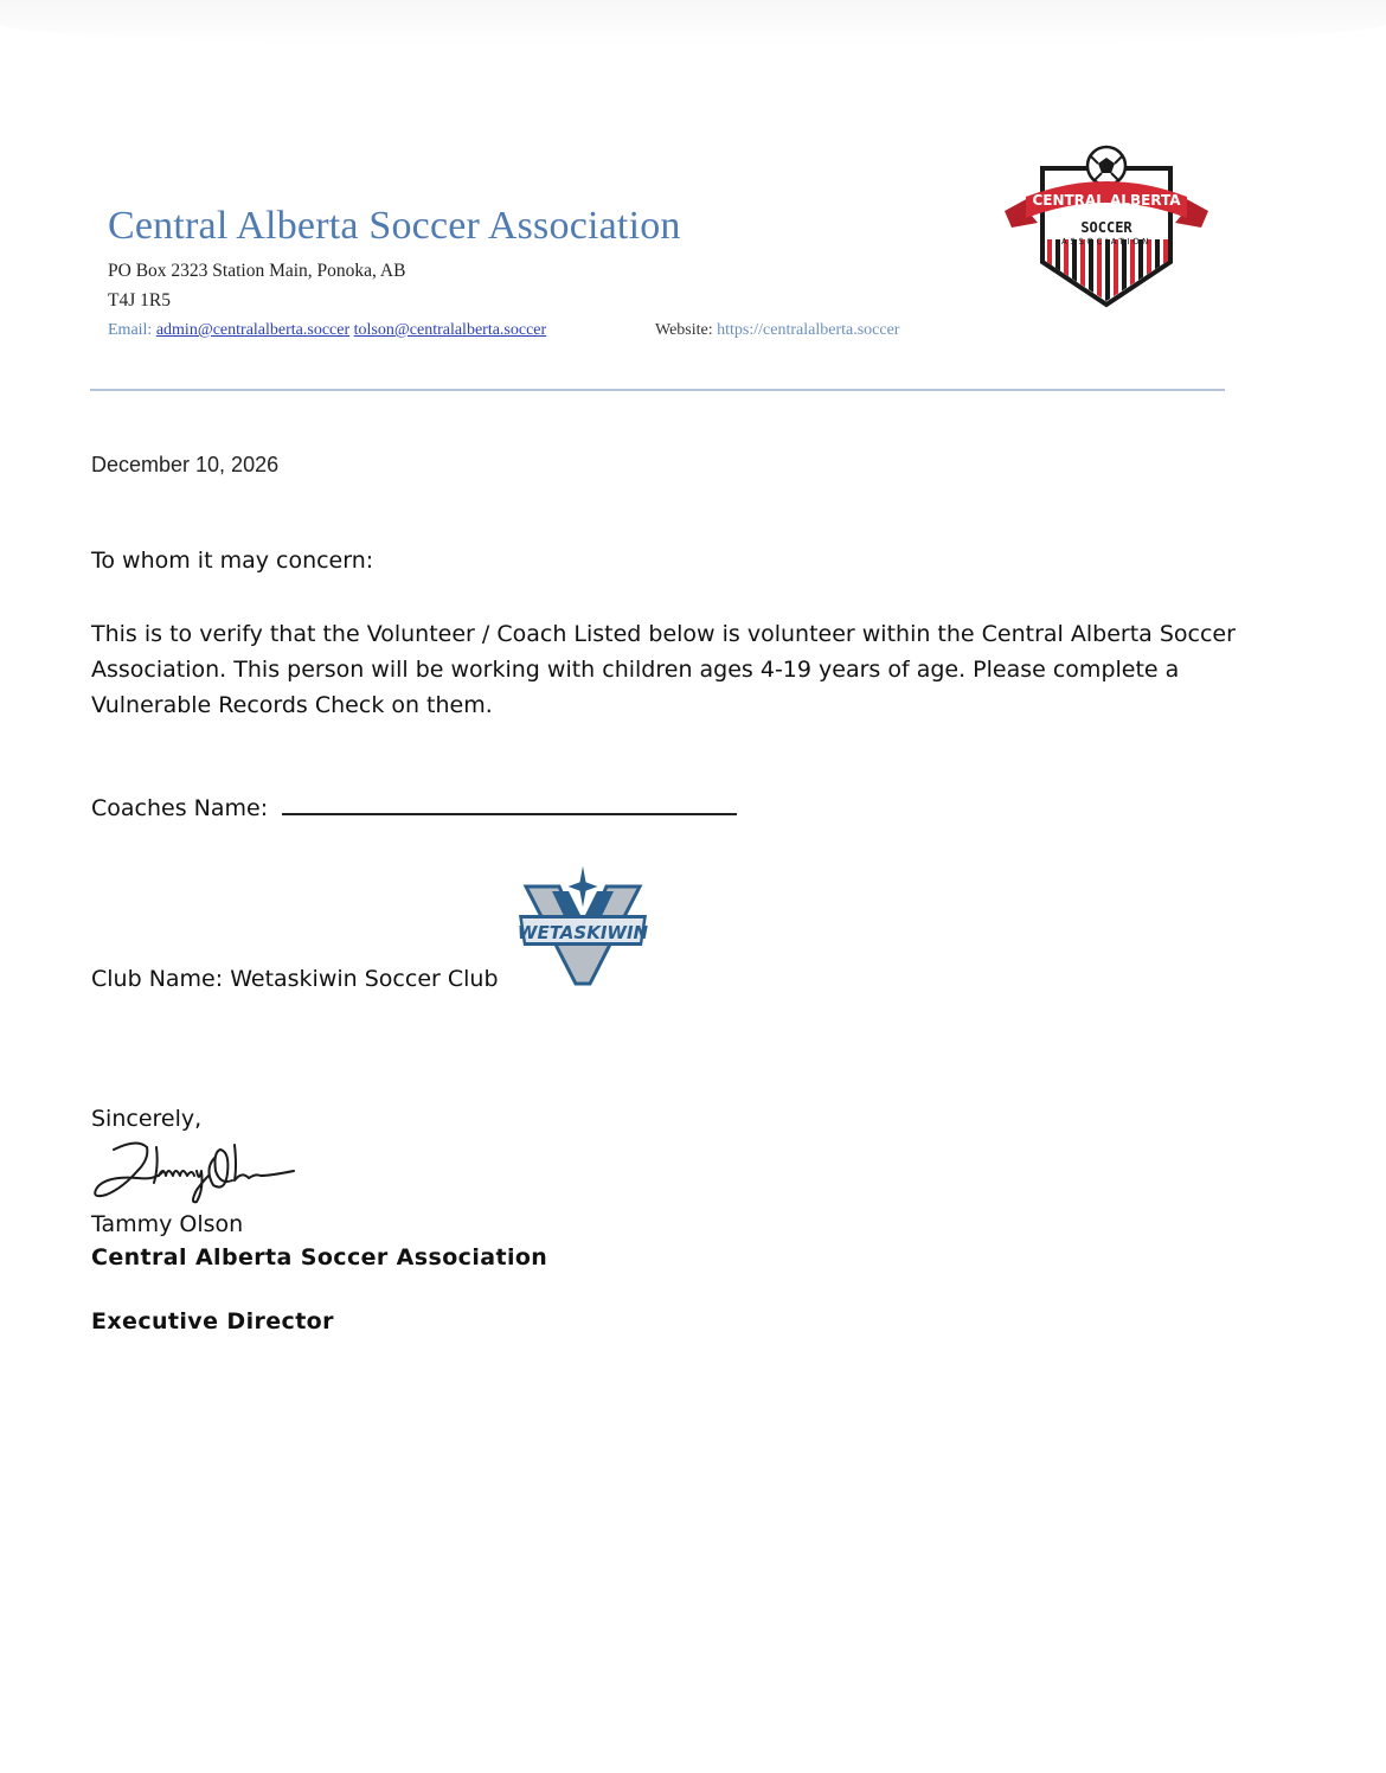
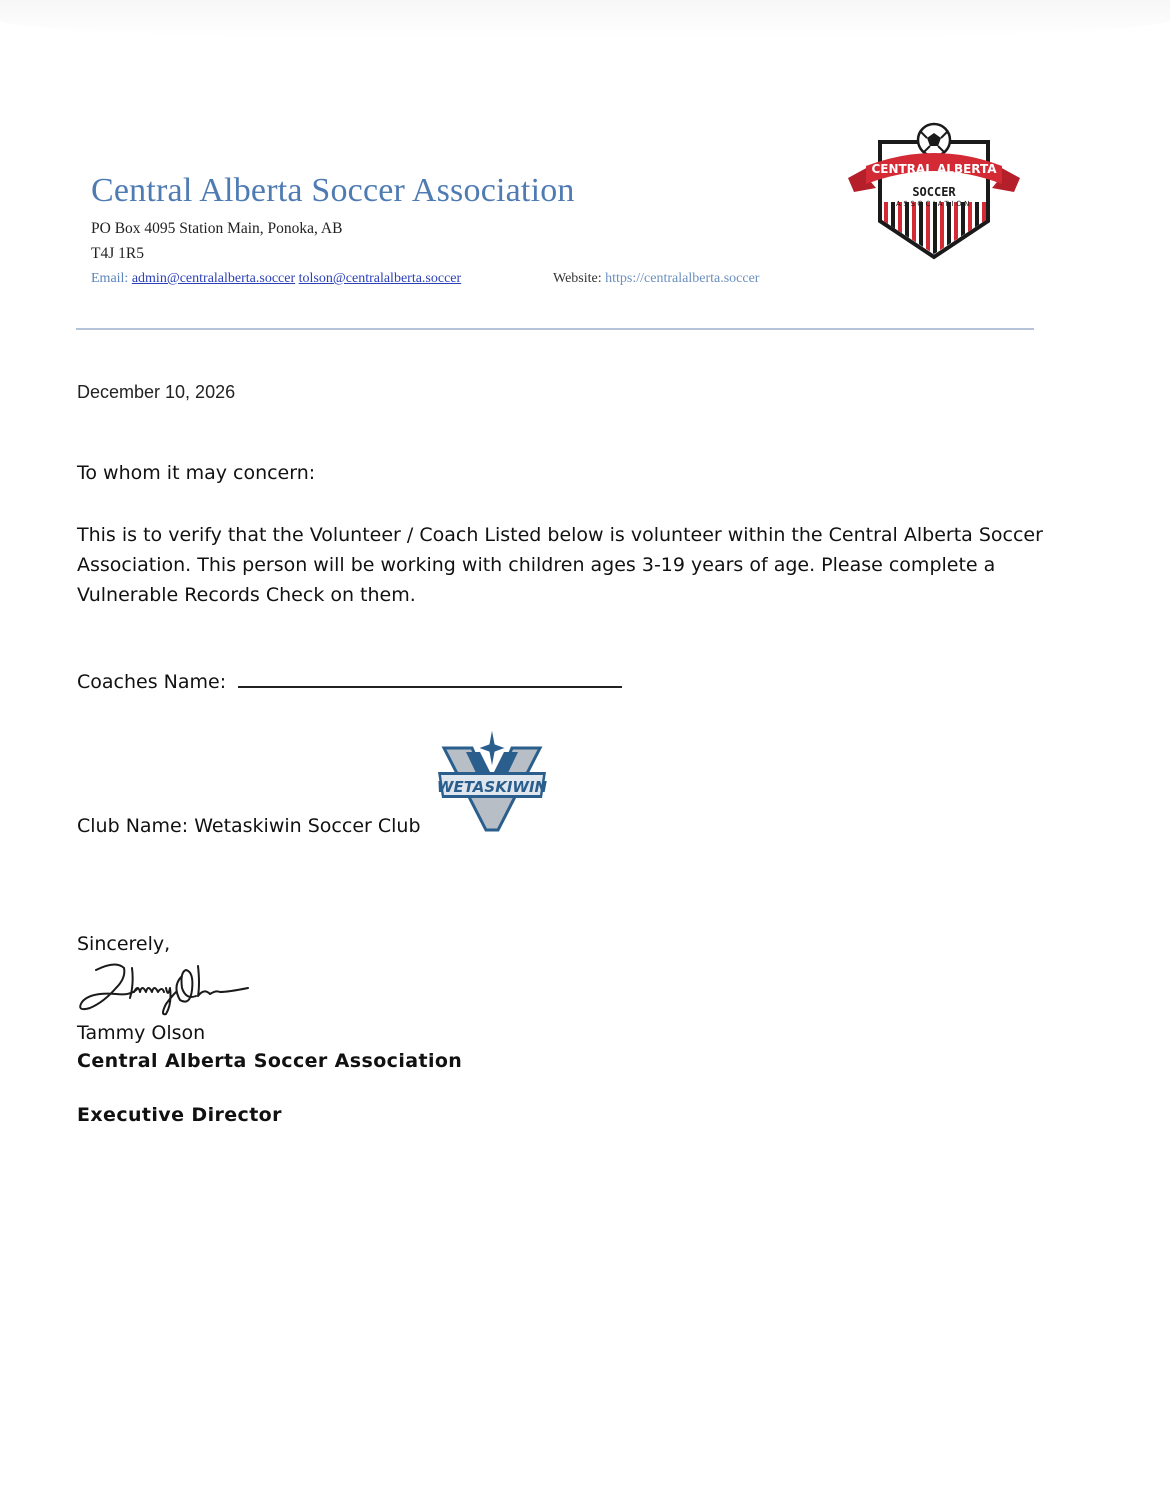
  Central Alberta Soccer Association
- PO Box 2323 Station Main, Ponoka, AB
+ PO Box 4095 Station Main, Ponoka, AB
  T4J 1R5
  Email: admin@centralalberta.soccer tolson@centralalberta.soccer
  Website: https://centralalberta.soccer
  CENTRAL ALBERTA
  SOCCER
  ASSOCIATION
  December 10, 2026
  To whom it may concern:
- This is to verify that the Volunteer / Coach Listed below is volunteer within the Central Alberta Soccer Association. This person will be working with children ages 4-19 years of age. Please complete a Vulnerable Records Check on them.
+ This is to verify that the Volunteer / Coach Listed below is volunteer within the Central Alberta Soccer Association. This person will be working with children ages 3-19 years of age. Please complete a Vulnerable Records Check on them.
  Coaches Name:
  WETASKIWIN
  Club Name: Wetaskiwin Soccer Club
  Sincerely,
  Tammy Olson
  Central Alberta Soccer Association
  Executive Director
